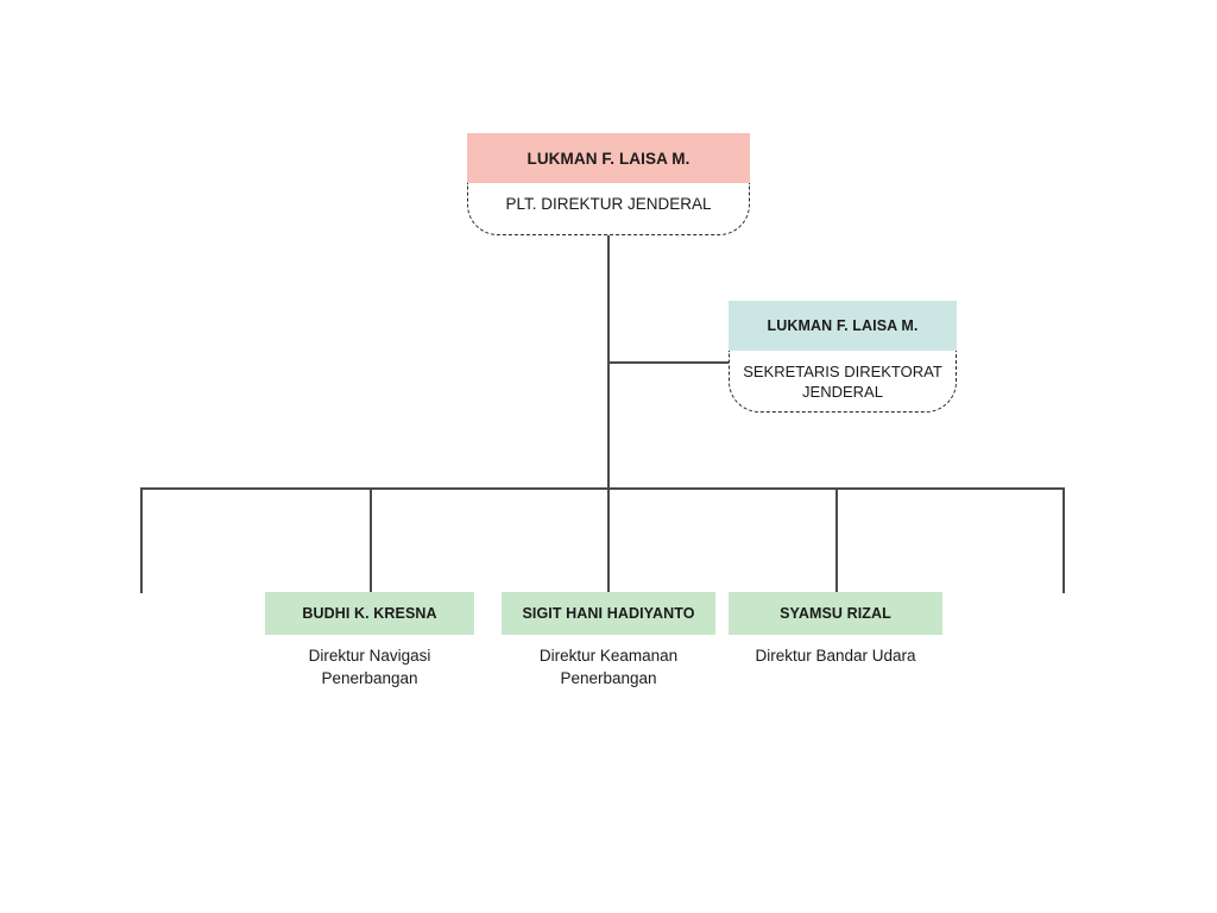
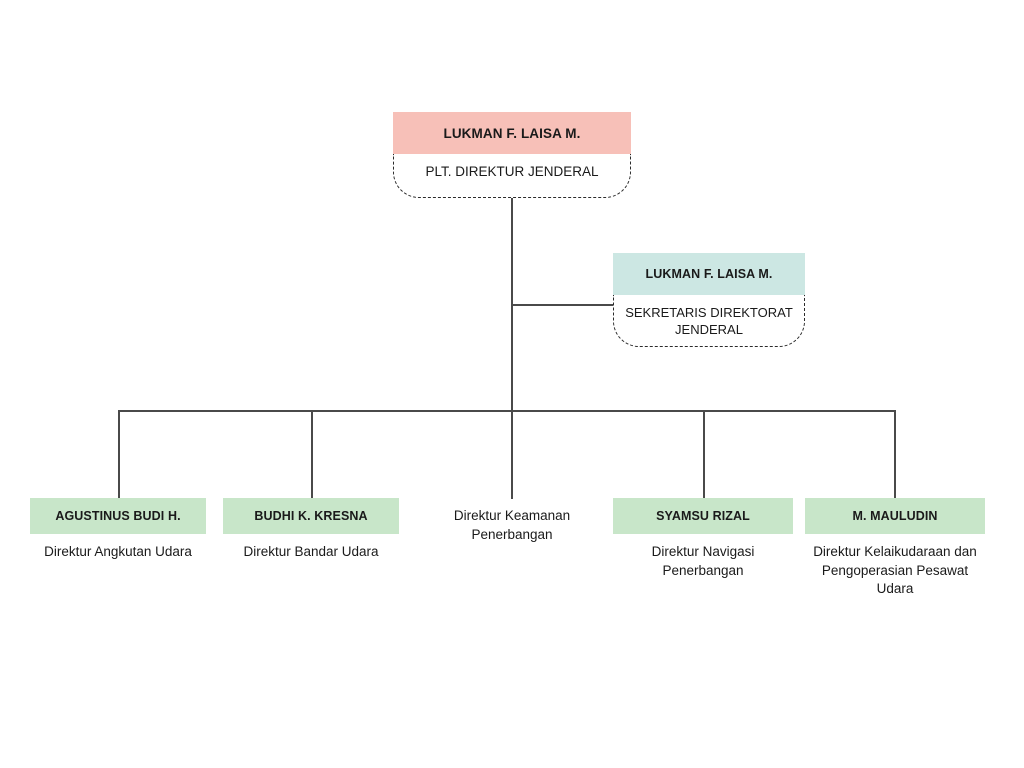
  LUKMAN F. LAISA M.
  PLT. DIREKTUR JENDERAL
  LUKMAN F. LAISA M.
  SEKRETARIS DIREKTORAT JENDERAL
+ AGUSTINUS BUDI H.
+ Direktur Angkutan Udara
  BUDHI K. KRESNA
- Direktur Navigasi Penerbangan
+ Direktur Bandar Udara
- SIGIT HANI HADIYANTO
  Direktur Keamanan Penerbangan
  SYAMSU RIZAL
- Direktur Bandar Udara
+ Direktur Navigasi Penerbangan
+ M. MAULUDIN
+ Direktur Kelaikudaraan dan Pengoperasian Pesawat Udara
